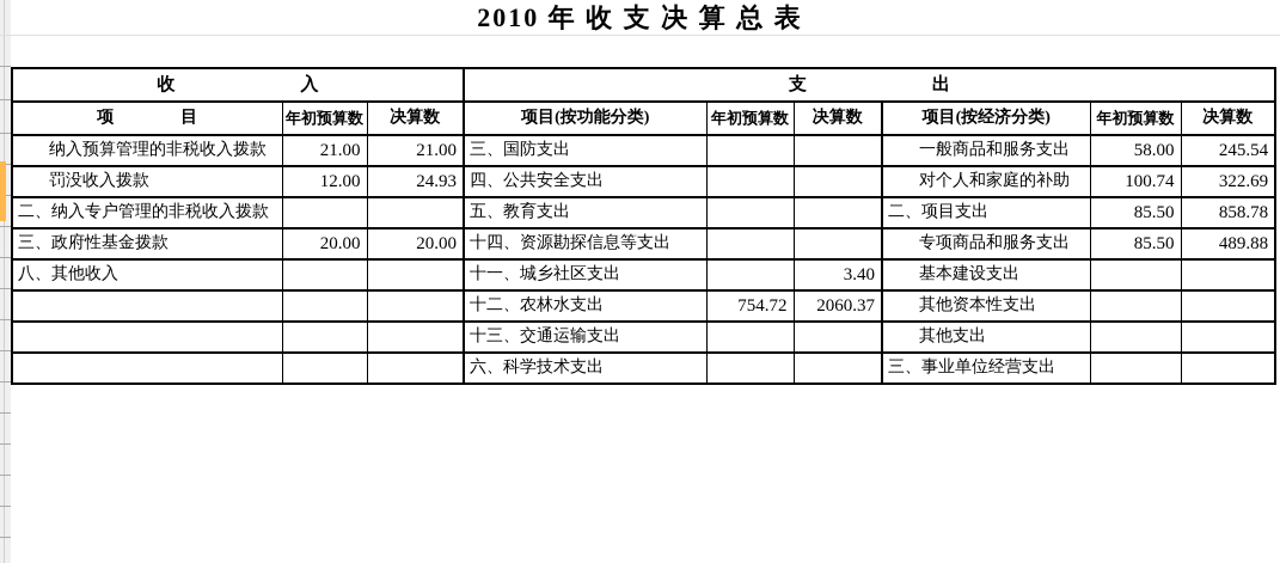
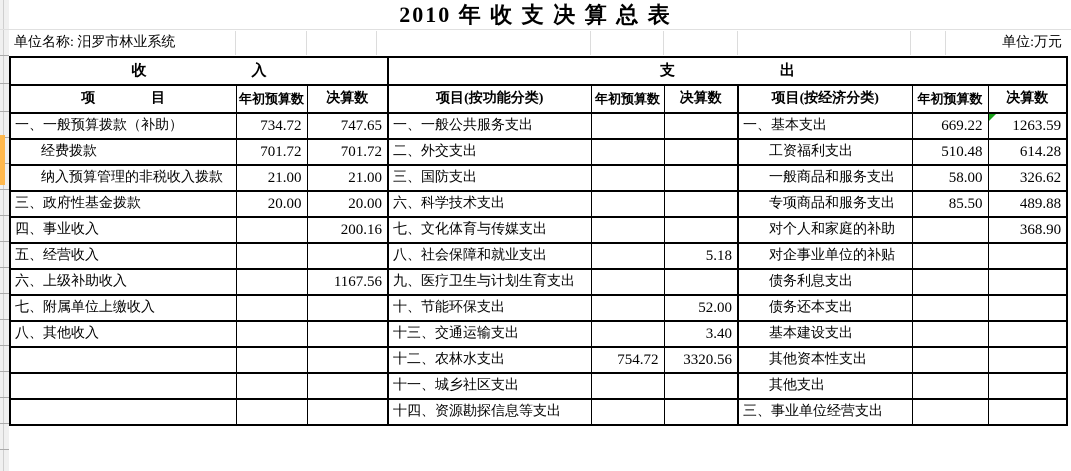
  2010 年 收 支 决 算 总 表
+ 单位名称: 汨罗市林业系统
+ 单位:万元
  收 入	支 出
  项 目	年初预算数	决算数	项目(按功能分类)	年初预算数	决算数	项目(按经济分类)	年初预算数	决算数
+ 一、一般预算拨款（补助）	734.72	747.65	一、一般公共服务支出			一、基本支出	669.22	1263.59
+ 经费拨款	701.72	701.72	二、外交支出			工资福利支出	510.48	614.28
- 纳入预算管理的非税收入拨款	21.00	21.00	三、国防支出			一般商品和服务支出	58.00	245.54
+ 纳入预算管理的非税收入拨款	21.00	21.00	三、国防支出			一般商品和服务支出	58.00	326.62
- 罚没收入拨款	12.00	24.93	四、公共安全支出			对个人和家庭的补助	100.74	322.69
- 二、纳入专户管理的非税收入拨款			五、教育支出			二、项目支出	85.50	858.78
- 三、政府性基金拨款	20.00	20.00	十四、资源勘探信息等支出			专项商品和服务支出	85.50	489.88
+ 三、政府性基金拨款	20.00	20.00	六、科学技术支出			专项商品和服务支出	85.50	489.88
+ 四、事业收入		200.16	七、文化体育与传媒支出			对个人和家庭的补助		368.90
+ 五、经营收入			八、社会保障和就业支出		5.18	对企事业单位的补贴
+ 六、上级补助收入		1167.56	九、医疗卫生与计划生育支出			债务利息支出
+ 七、附属单位上缴收入			十、节能环保支出		52.00	债务还本支出
- 八、其他收入			十一、城乡社区支出		3.40	基本建设支出
+ 八、其他收入			十三、交通运输支出		3.40	基本建设支出
- 			十二、农林水支出	754.72	2060.37	其他资本性支出
+ 			十二、农林水支出	754.72	3320.56	其他资本性支出
- 			十三、交通运输支出			其他支出
+ 			十一、城乡社区支出			其他支出
- 			六、科学技术支出			三、事业单位经营支出
+ 			十四、资源勘探信息等支出			三、事业单位经营支出
